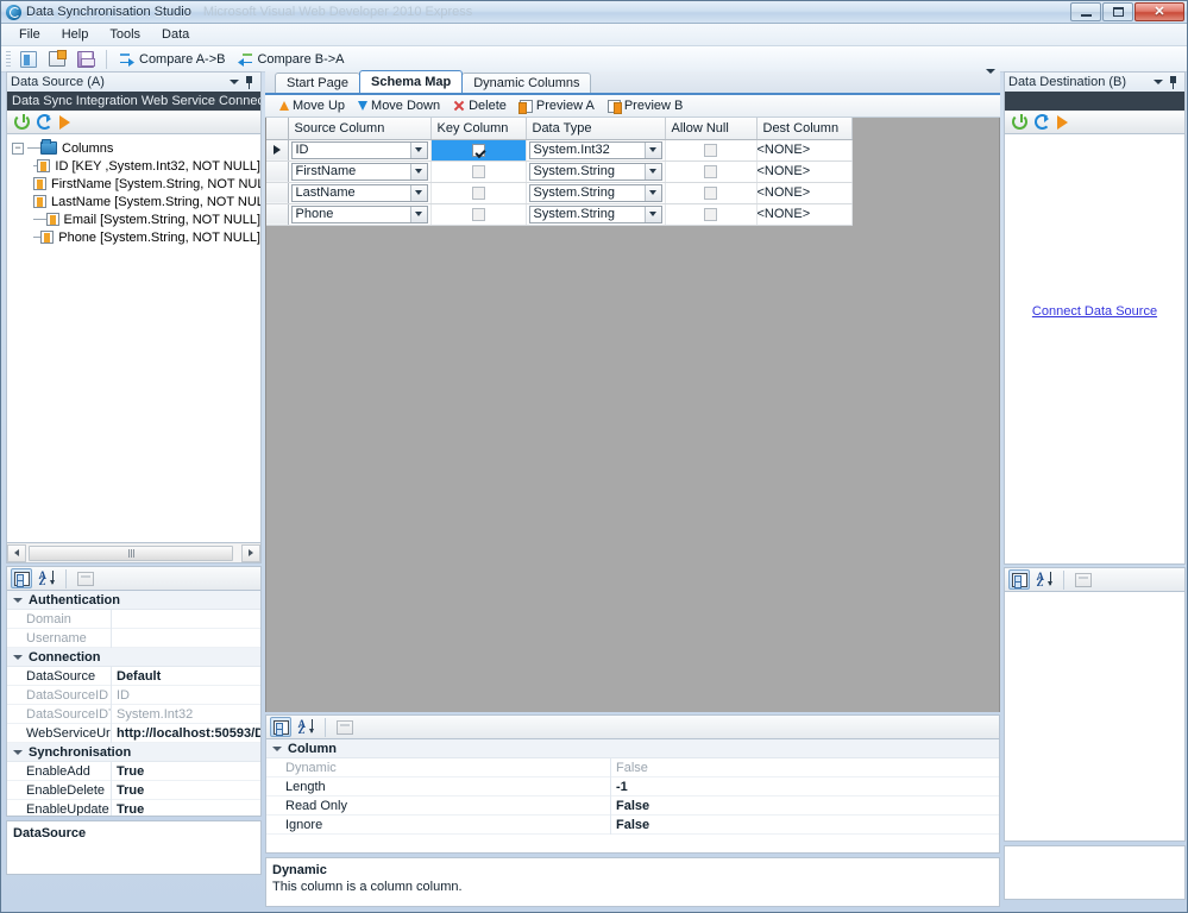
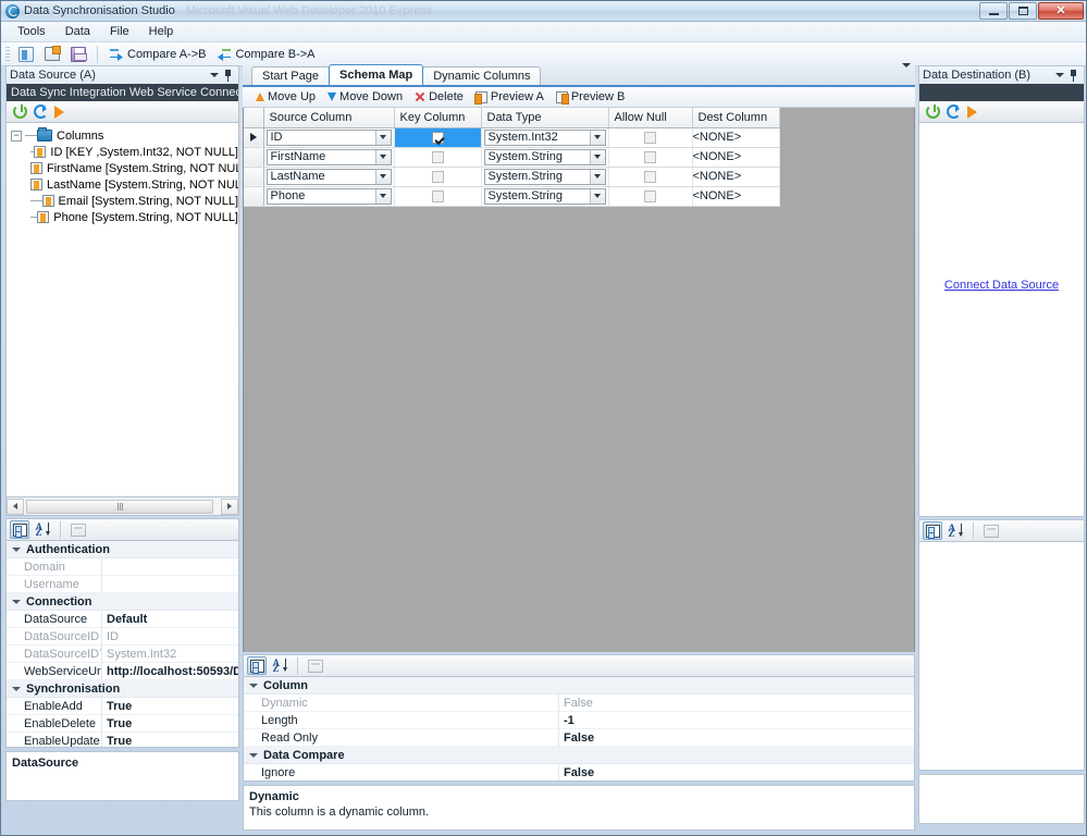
  Data Synchronisation Studio
  Microsoft Visual Web Developer 2010 Express
  ✕
- File
+ Tools
- Help
+ Data
- Tools
+ File
- Data
+ Help
  Compare A->B
  Compare B->A
  Data Source (A)
  Data Sync Integration Web Service Connec
  −
  Columns
  ID [KEY ,System.Int32, NOT NULL]
  FirstName [System.String, NOT NU
  LastName [System.String, NOT NUL
  Email [System.String, NOT NULL]
  Phone [System.String, NOT NULL]
  A
  Z
  Authentication
  Domain
  Username
  Connection
  DataSource
  Default
  DataSourceID
  ID
  DataSourceID
  System.Int32
  WebServiceUrl
  http://localhost:50593/D
  Synchronisation
  EnableAdd
  True
  EnableDelete
  True
  EnableUpdate
  True
  DataSource
  Start Page
  Schema Map
  Dynamic Columns
  Move Up
  Move Down
  Delete
  Preview A
  Preview B
  	Source Column	Key Column	Data Type	Allow Null	Dest Column
  	ID		System.Int32		<NONE>
  	FirstName		System.String		<NONE>
  	LastName		System.String		<NONE>
  	Phone		System.String		<NONE>
  A
  Z
  Column
  Dynamic
  False
  Length
  -1
  Read Only
  False
+ Data Compare
  Ignore
  False
  Dynamic
- This column is a column column.
+ This column is a dynamic column.
  Data Destination (B)
  Connect Data Source
  A
  Z
